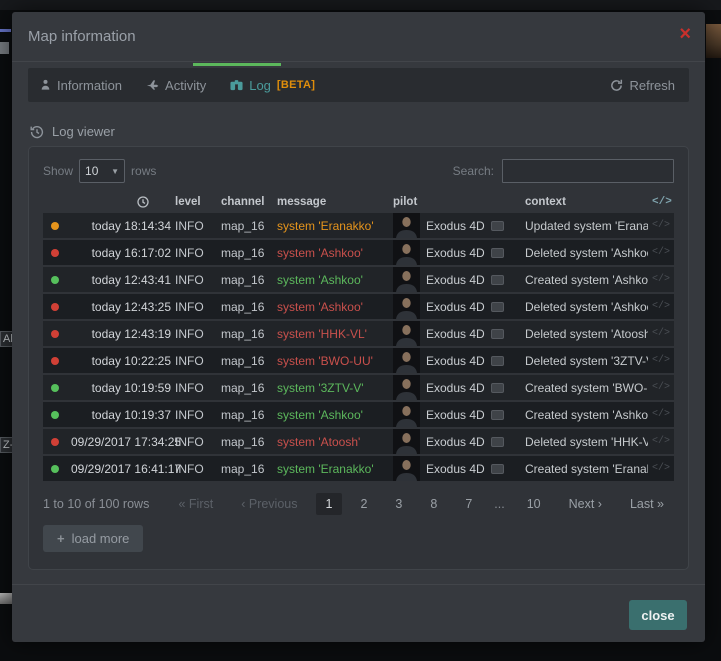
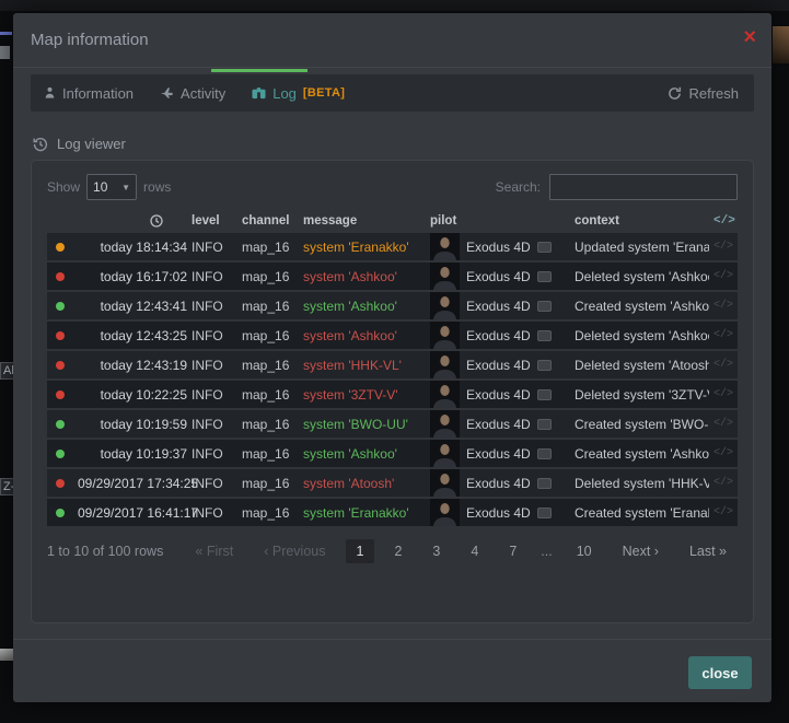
  Map information
  ×
  Information
  Activity
  Log
  [BETA]
  Refresh
  Log viewer
  Show
  10
  ▼
  rows
  Search:
  level
  channel
  message
  pilot
  context
  </>
  today 18:14:34
  INFO
  map_16
  system 'Eranakko'
  Exodus 4D
  Updated system 'Erana
  </>
  today 16:17:02
  INFO
  map_16
  system 'Ashkoo'
  Exodus 4D
  Deleted system 'Ashko
  </>
  today 12:43:41
  INFO
  map_16
  system 'Ashkoo'
  Exodus 4D
  Created system 'Ashko
  </>
  today 12:43:25
  INFO
  map_16
  system 'Ashkoo'
  Exodus 4D
  Deleted system 'Ashko
  </>
  today 12:43:19
  INFO
  map_16
  system 'HHK-VL'
  Exodus 4D
  Deleted system 'Atoosh
  </>
  today 10:22:25
  INFO
  map_16
- system 'BWO-UU'
+ system '3ZTV-V'
  Exodus 4D
  Deleted system '3ZTV-
  </>
  today 10:19:59
  INFO
  map_16
- system '3ZTV-V'
+ system 'BWO-UU'
  Exodus 4D
  Created system 'BWO-
  </>
  today 10:19:37
  INFO
  map_16
  system 'Ashkoo'
  Exodus 4D
  Created system 'Ashko
  </>
  09/29/2017 17:34:2
  INFO
  map_16
  system 'Atoosh'
  Exodus 4D
  Deleted system 'HHK-V
  </>
  09/29/2017 16:41:1
  INFO
  map_16
  system 'Eranakko'
  Exodus 4D
  Created system 'Erana
  </>
  1 to 10 of 100 rows
  « First
  ‹ Previous
  1
  2
  3
- 8
+ 4
  7
  ...
  10
  Next ›
  Last »
- +
- load more
  close
